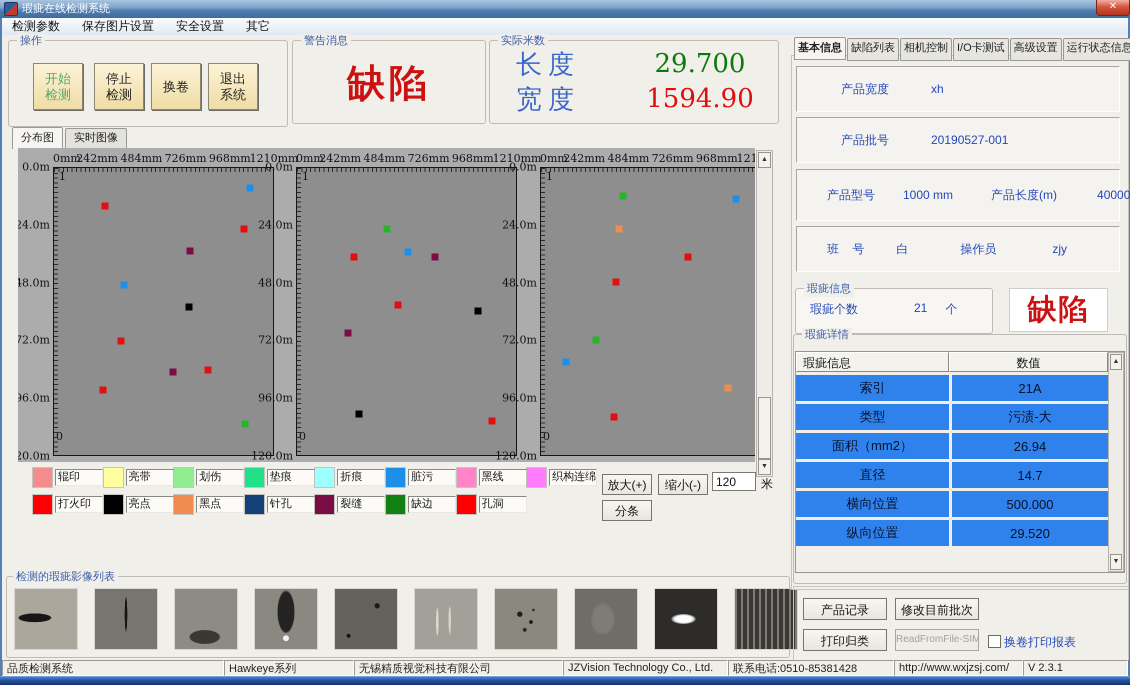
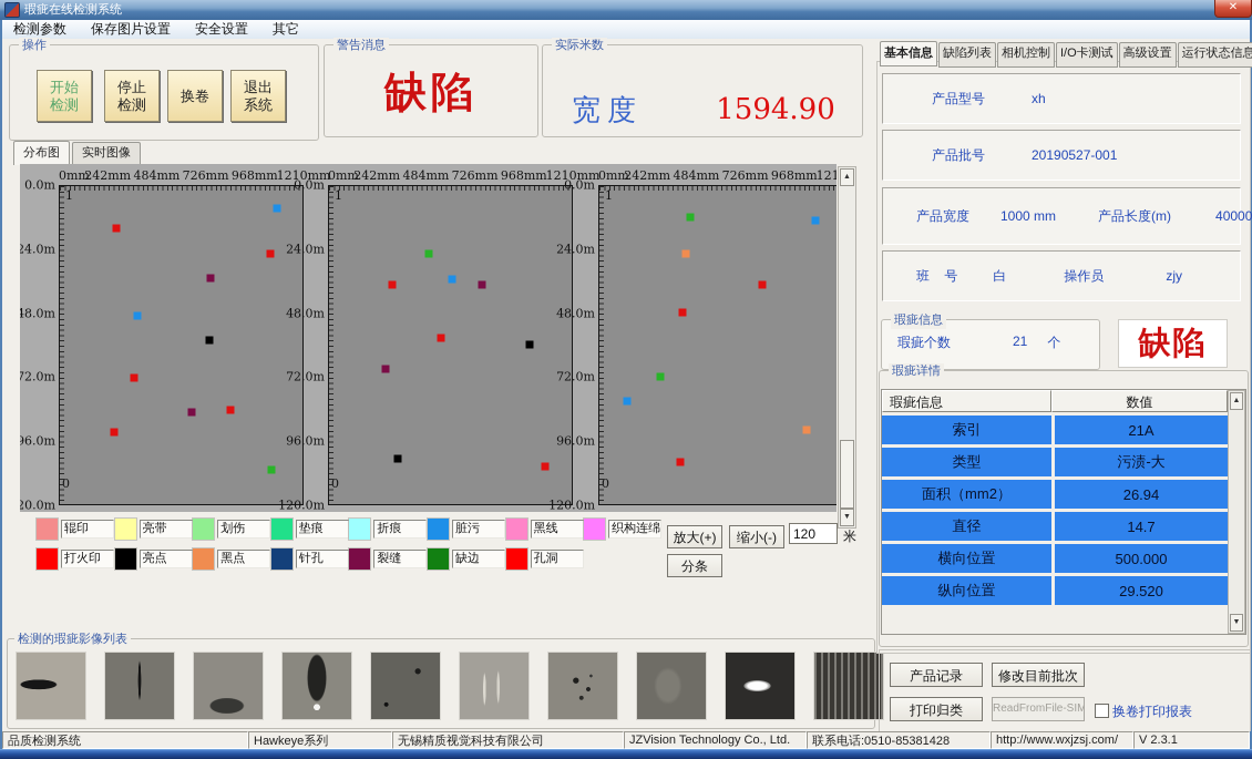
  瑕疵在线检测系统
  ✕
  检测参数
  保存图片设置
  安全设置
  其它
  操作
  开始检测
  停止检测
  换卷
  退出系统
  警告消息
  缺陷
  实际米数
- 长度
- 29.700
  宽度
  1594.90
  分布图
  实时图像
  0mm
  242mm
  484mm
  726mm
  968mm
  1210mm
  0.0m
  24.0m
  48.0m
  72.0m
  96.0m
  20.0m
  1
  0
  0mm
  242mm
  484mm
  726mm
  968mm
  1210mm
  0.0m
  24.0m
  48.0m
  72.0m
  96.0m
  120.0m
  1
  0
  0mm
  242mm
  484mm
  726mm
  968mm
  0.0m
  24.0m
  48.0m
  72.0m
  96.0m
  120.0m
  1
  0
  辊印
  亮带
  划伤
  垫痕
  折痕
  脏污
  黑线
  织构连绵
  打火印
  亮点
  黑点
  针孔
  裂缝
  缺边
  孔洞
  放大(+)
  缩小(-)
  120
  米
  分条
  检测的瑕疵影像列表
  基本信息
  缺陷列表
  相机控制
  I/O卡测试
  高级设置
  运行状态信息
- 产品宽度
+ 产品型号
  xh
  产品批号
  20190527-001
- 产品型号
+ 产品宽度
  1000 mm
  产品长度(m)
  40000
  班 号
  白
  操作员
  zjy
  瑕疵信息
  瑕疵个数
  21
  个
  缺陷
  瑕疵详情
  瑕疵信息
  数值
  索引
  21A
  类型
  污渍-大
  面积（mm2）
  26.94
  直径
  14.7
  横向位置
  500.000
  纵向位置
  29.520
  产品记录
  修改目前批次
  打印归类
  ReadFromFile-SIM
  换卷打印报表
  品质检测系统
  Hawkeye系列
  无锡精质视觉科技有限公司
  JZVision Technology Co., Ltd.
  联系电话:0510-85381428
  http://www.wxjzsj.com/
  V 2.3.1
